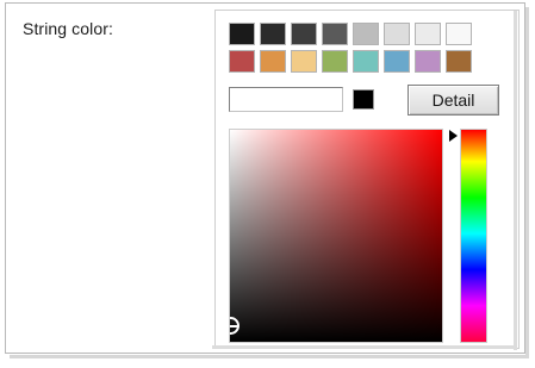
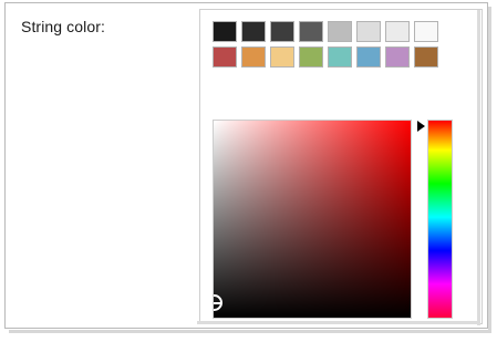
  String color:
- Detail
